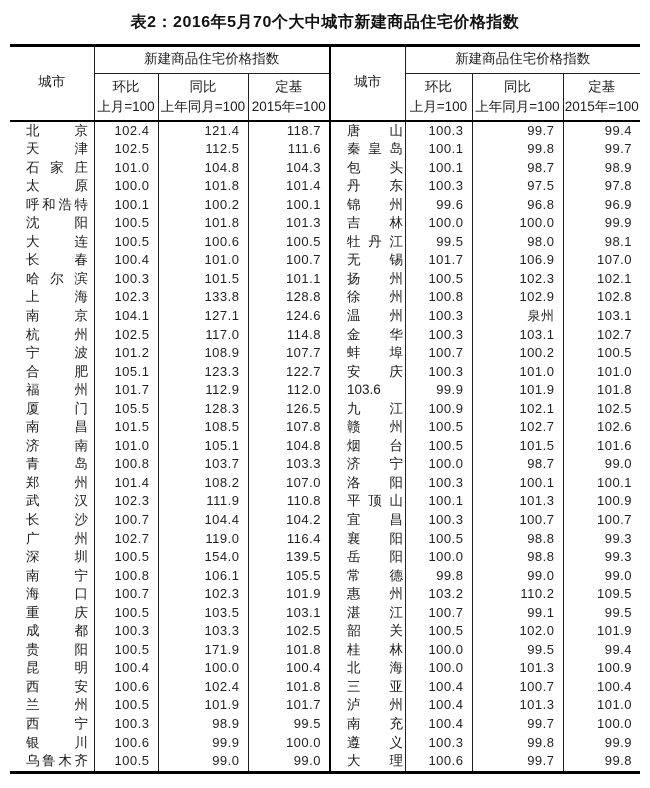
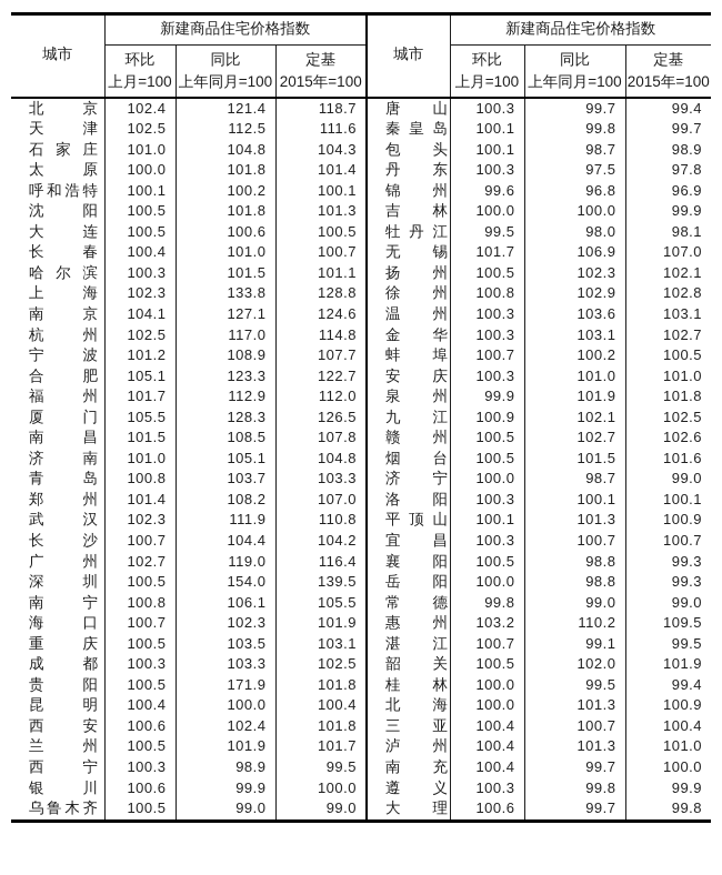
- 表2：2016年5月70个大中城市新建商品住宅价格指数
  城市	新建商品住宅价格指数	城市	新建商品住宅价格指数
  环比 上月=100	同比 上年同月=100	定基 2015年=100	环比 上月=100	同比 上年同月=100	定基 2015年=100
  北京	102.4	121.4	118.7	唐山	100.3	99.7	99.4
  天津	102.5	112.5	111.6	秦皇岛	100.1	99.8	99.7
  石家庄	101.0	104.8	104.3	包头	100.1	98.7	98.9
  太原	100.0	101.8	101.4	丹东	100.3	97.5	97.8
  呼和浩特	100.1	100.2	100.1	锦州	99.6	96.8	96.9
  沈阳	100.5	101.8	101.3	吉林	100.0	100.0	99.9
  大连	100.5	100.6	100.5	牡丹江	99.5	98.0	98.1
  长春	100.4	101.0	100.7	无锡	101.7	106.9	107.0
  哈尔滨	100.3	101.5	101.1	扬州	100.5	102.3	102.1
  上海	102.3	133.8	128.8	徐州	100.8	102.9	102.8
- 南京	104.1	127.1	124.6	温州	100.3	泉州	103.1
+ 南京	104.1	127.1	124.6	温州	100.3	103.6	103.1
  杭州	102.5	117.0	114.8	金华	100.3	103.1	102.7
  宁波	101.2	108.9	107.7	蚌埠	100.7	100.2	100.5
  合肥	105.1	123.3	122.7	安庆	100.3	101.0	101.0
- 福州	101.7	112.9	112.0	103.6	99.9	101.9	101.8
+ 福州	101.7	112.9	112.0	泉州	99.9	101.9	101.8
  厦门	105.5	128.3	126.5	九江	100.9	102.1	102.5
  南昌	101.5	108.5	107.8	赣州	100.5	102.7	102.6
  济南	101.0	105.1	104.8	烟台	100.5	101.5	101.6
  青岛	100.8	103.7	103.3	济宁	100.0	98.7	99.0
  郑州	101.4	108.2	107.0	洛阳	100.3	100.1	100.1
  武汉	102.3	111.9	110.8	平顶山	100.1	101.3	100.9
  长沙	100.7	104.4	104.2	宜昌	100.3	100.7	100.7
  广州	102.7	119.0	116.4	襄阳	100.5	98.8	99.3
  深圳	100.5	154.0	139.5	岳阳	100.0	98.8	99.3
  南宁	100.8	106.1	105.5	常德	99.8	99.0	99.0
  海口	100.7	102.3	101.9	惠州	103.2	110.2	109.5
  重庆	100.5	103.5	103.1	湛江	100.7	99.1	99.5
  成都	100.3	103.3	102.5	韶关	100.5	102.0	101.9
  贵阳	100.5	171.9	101.8	桂林	100.0	99.5	99.4
  昆明	100.4	100.0	100.4	北海	100.0	101.3	100.9
  西安	100.6	102.4	101.8	三亚	100.4	100.7	100.4
  兰州	100.5	101.9	101.7	泸州	100.4	101.3	101.0
  西宁	100.3	98.9	99.5	南充	100.4	99.7	100.0
  银川	100.6	99.9	100.0	遵义	100.3	99.8	99.9
  乌鲁木齐	100.5	99.0	99.0	大理	100.6	99.7	99.8
